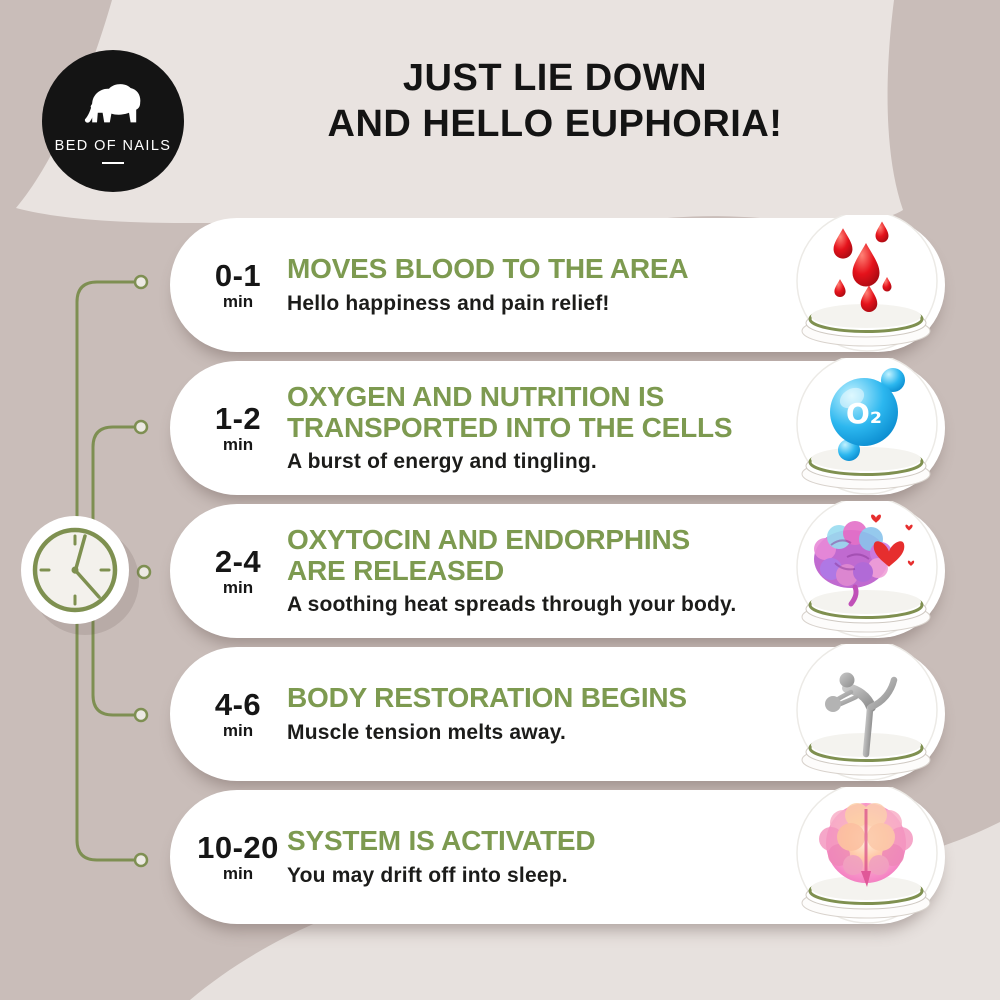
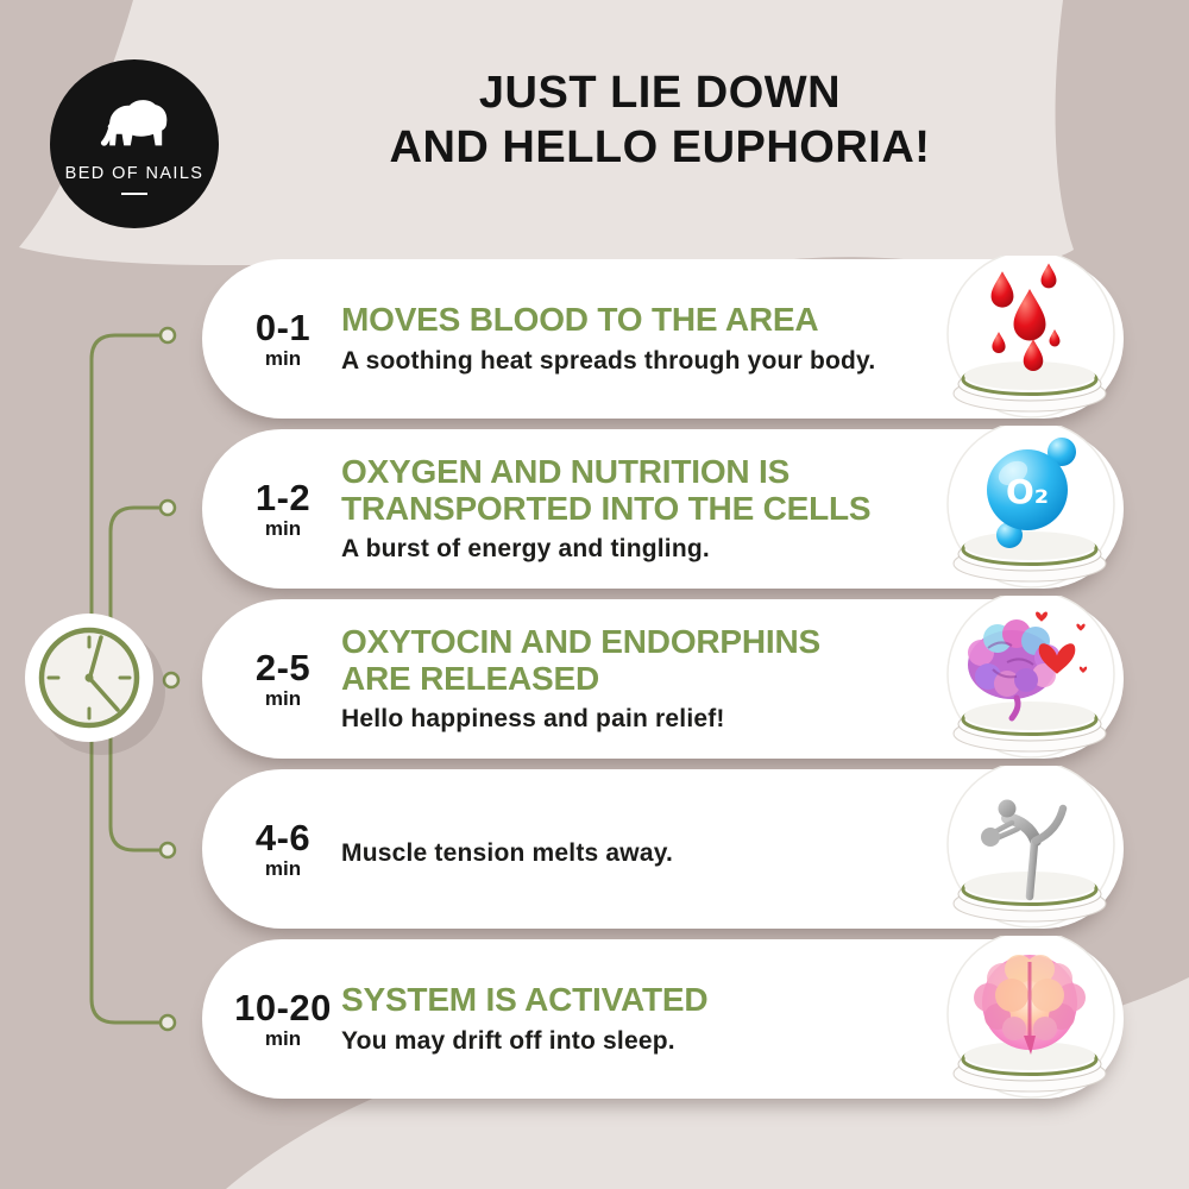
  BED OF NAILS
  JUST LIE DOWN
  AND HELLO EUPHORIA!
  0-1
  min
  MOVES BLOOD TO THE AREA
- Hello happiness and pain relief!
+ A soothing heat spreads through your body.
  1-2
  min
  OXYGEN AND NUTRITION IS
  TRANSPORTED INTO THE CELLS
  A burst of energy and tingling.
  O₂
- 2-4
+ 2-5
  min
  OXYTOCIN AND ENDORPHINS
  ARE RELEASED
- A soothing heat spreads through your body.
+ Hello happiness and pain relief!
  4-6
  min
- BODY RESTORATION BEGINS
  Muscle tension melts away.
  10-20
  min
  SYSTEM IS ACTIVATED
  You may drift off into sleep.
